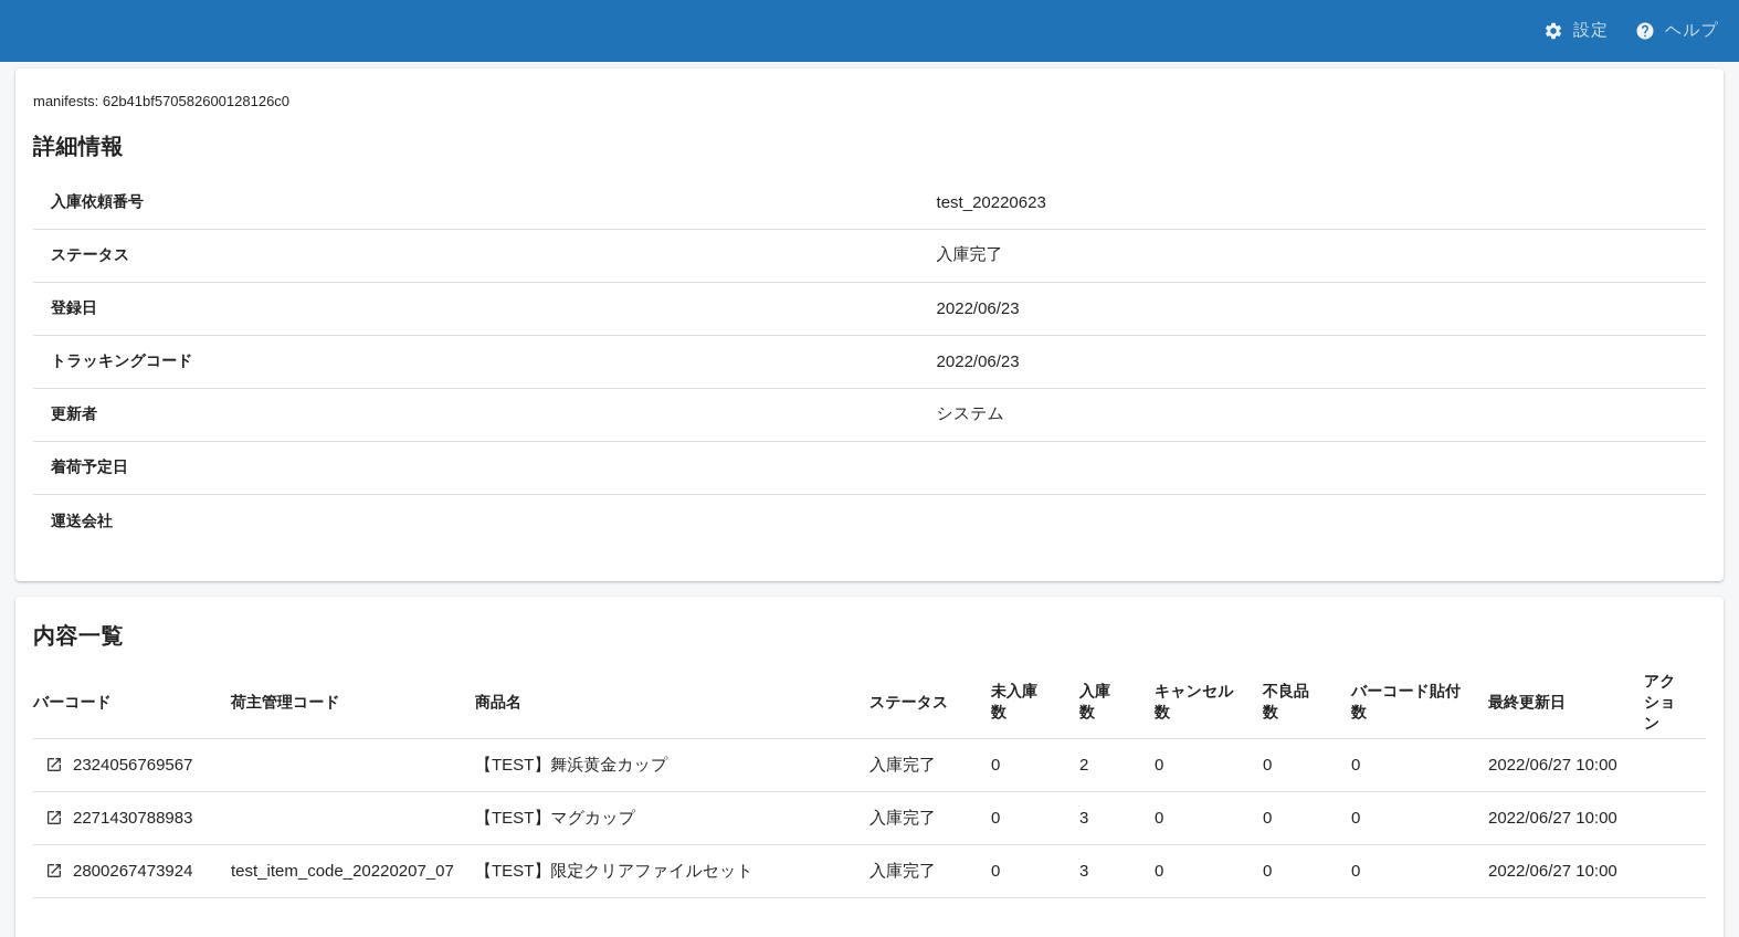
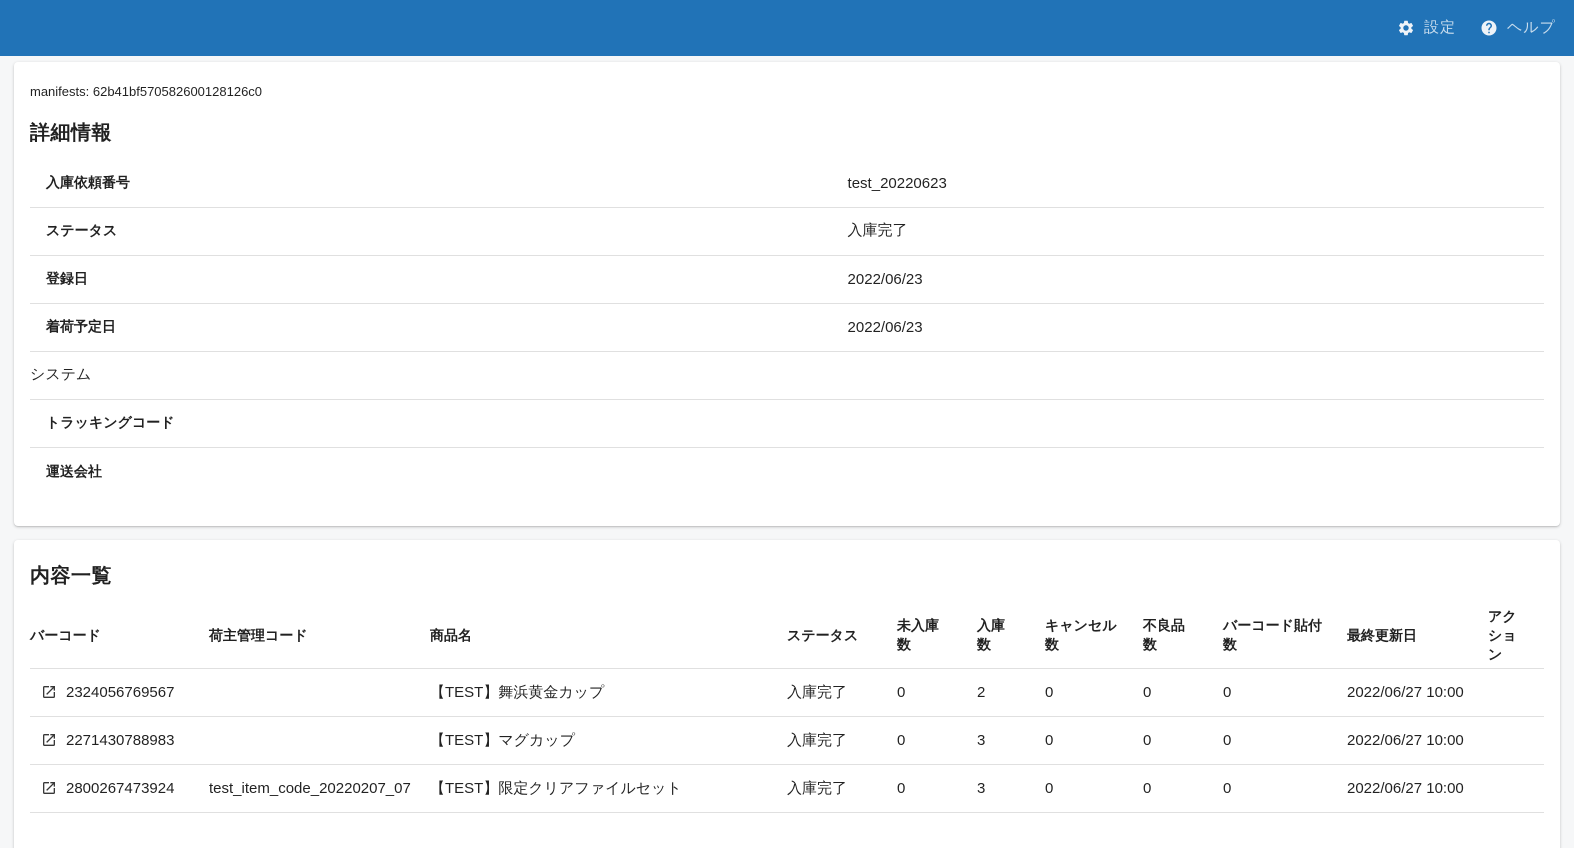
  設定
  ヘルプ
  manifests: 62b41bf570582600128126c0
  詳細情報
  入庫依頼番号
  test_20220623
  ステータス
  入庫完了
  登録日
  2022/06/23
- トラッキングコード
+ 着荷予定日
  2022/06/23
- 更新者
  システム
- 着荷予定日
+ トラッキングコード
  運送会社
  内容一覧
  バーコード	荷主管理コード	商品名	ステータス	未入庫数	入庫数	キャンセル数	不良品数	バーコード貼付数	最終更新日	アクション
  2324056769567		【TEST】舞浜黄金カップ	入庫完了	0	2	0	0	0	2022/06/27 10:00
  2271430788983		【TEST】マグカップ	入庫完了	0	3	0	0	0	2022/06/27 10:00
  2800267473924	test_item_code_20220207_07	【TEST】限定クリアファイルセット	入庫完了	0	3	0	0	0	2022/06/27 10:00
